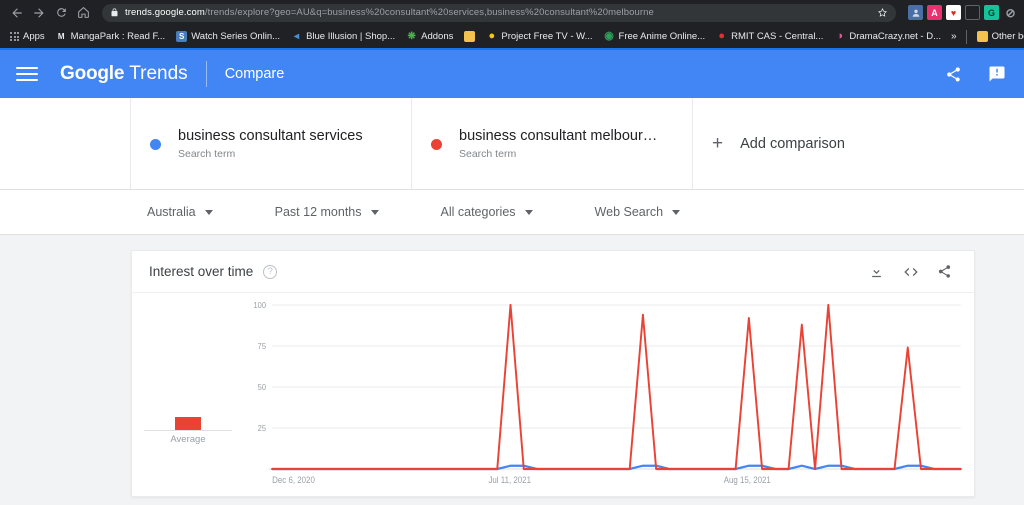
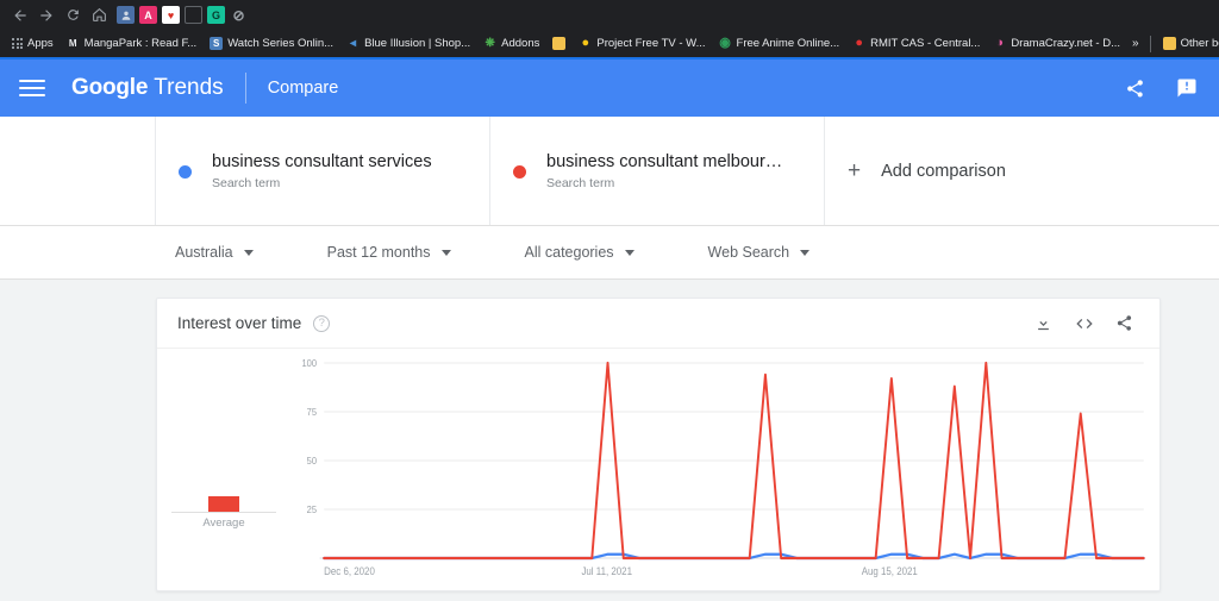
- trends.google.com/trends/explore?geo=AU&q=business%20consultant%20services,business%20consultant%20melbourne
  A
  ♥
  G
  ⊘
  Apps
  M
  MangaPark : Read F...
  S
  Watch Series Onlin...
  ◂
  Blue Illusion | Shop...
  ❋
  Addons
  ●
  Project Free TV - W...
  ◉
  Free Anime Online...
  ●
  RMIT CAS - Central...
  ◑
  DramaCrazy.net - D...
  »
  Google
  Trends
  Compare
  business consultant services
  Search term
  business consultant melbour…
  Search term
  +
  Add comparison
  Australia
  Past 12 months
  All categories
  Web Search
  Interest over time
  ?
  Average
  100
  75
  50
  25
  Dec 6, 2020
  Jul 11, 2021
  Aug 15, 2021
